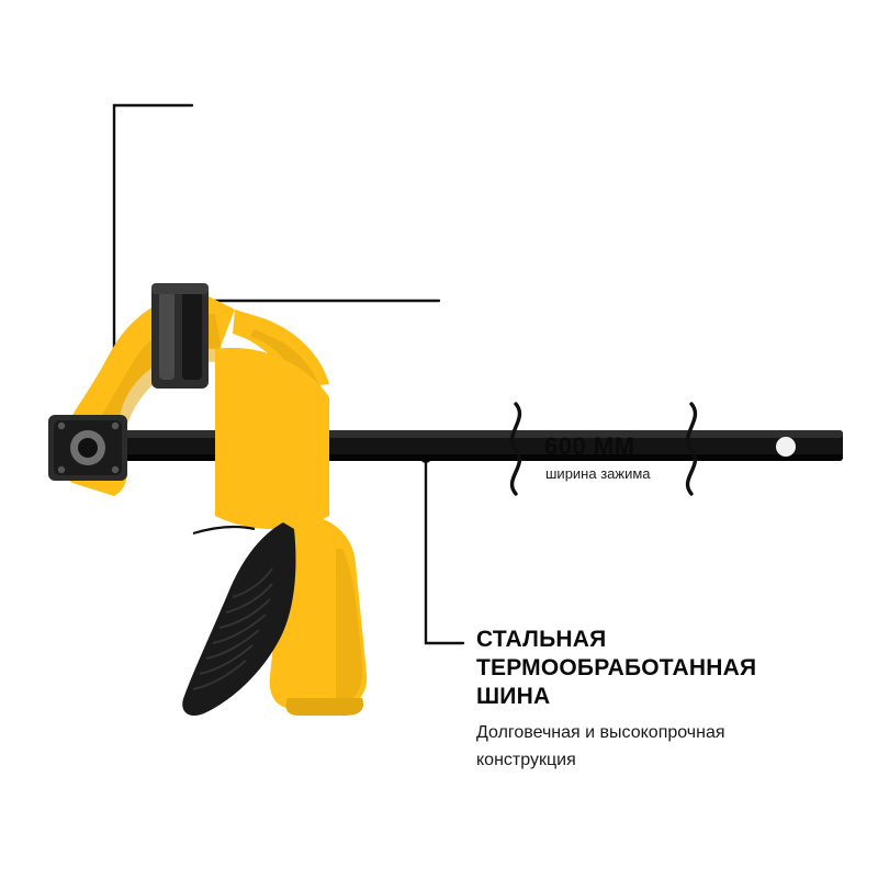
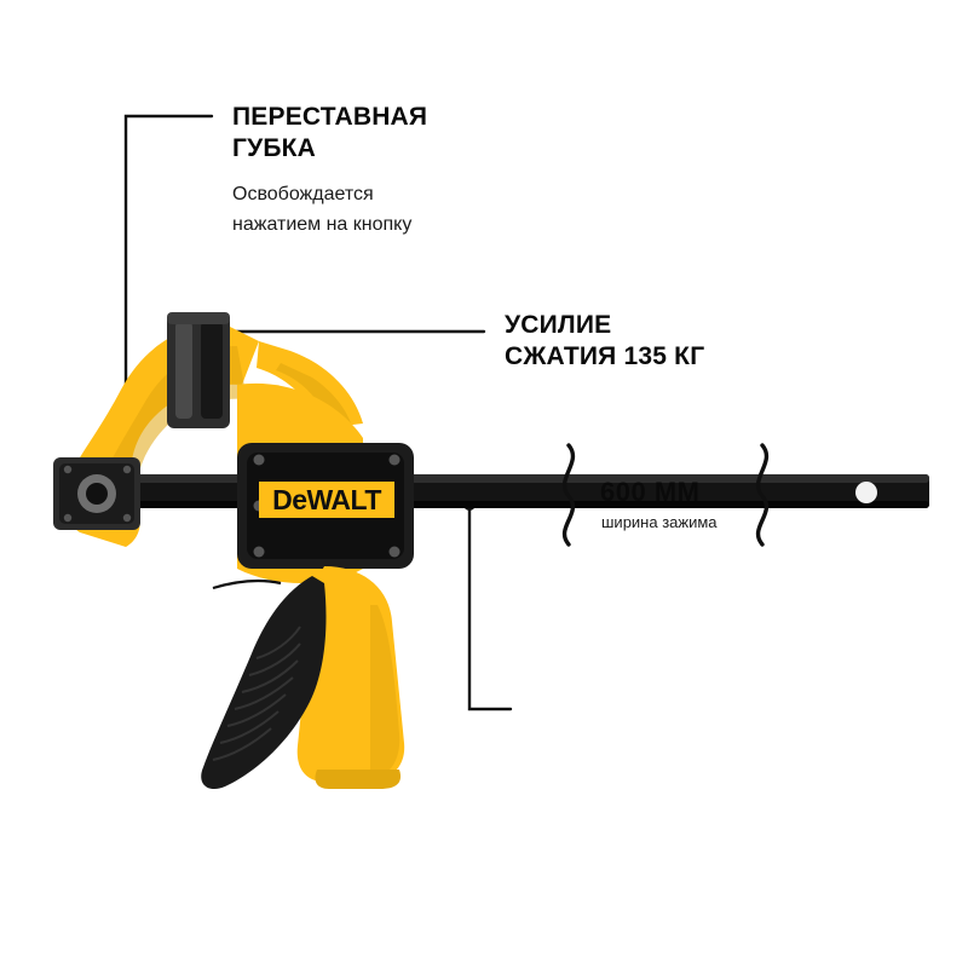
+ DeWALT
+ ПЕРЕСТАВНАЯ
+ ГУБКА
+ Освобождается
+ нажатием на кнопку
+ УСИЛИЕ
+ СЖАТИЯ 135 КГ
  600 ММ
  ширина зажима
- СТАЛЬНАЯ
- ТЕРМООБРАБОТАННАЯ
- ШИНА
- Долговечная и высокопрочная
- конструкция
